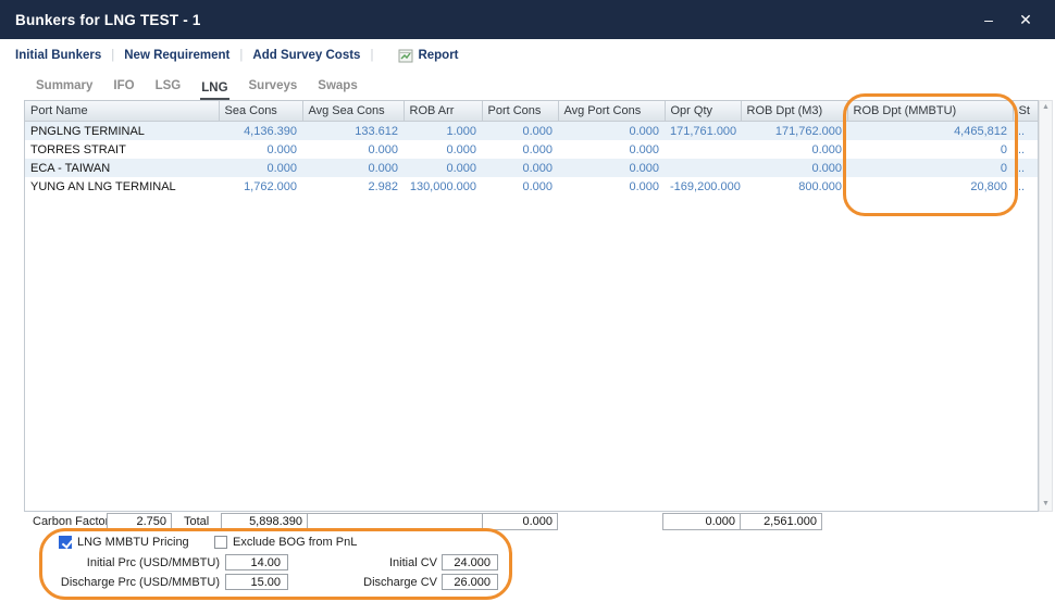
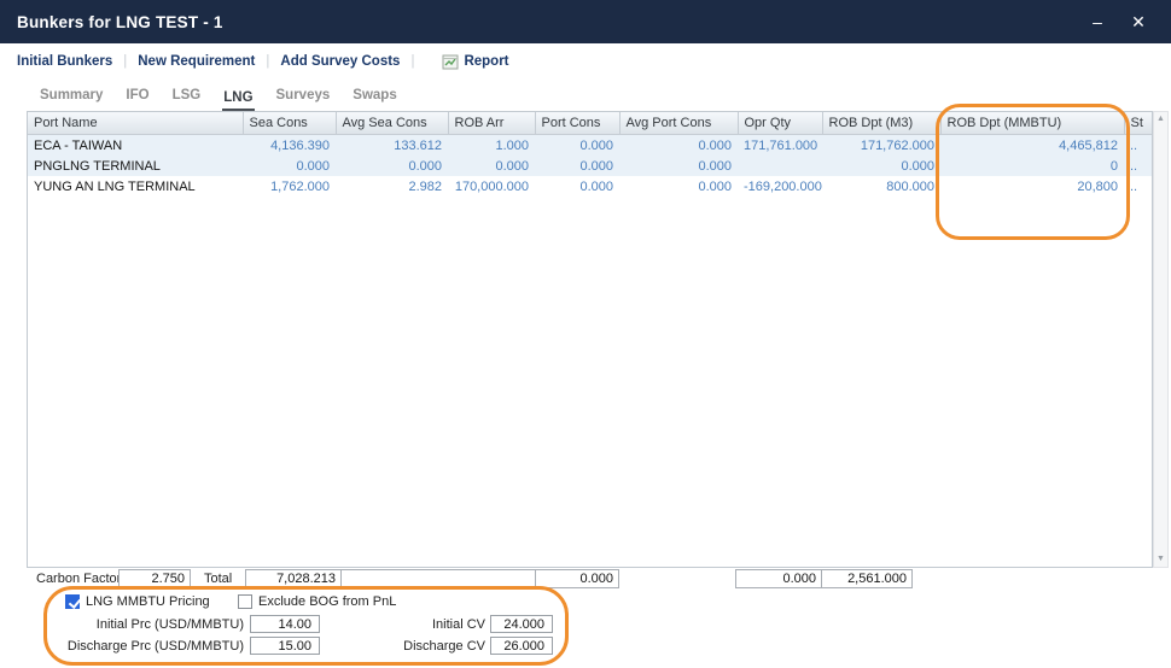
  Bunkers for LNG TEST - 1
  –
  ✕
  Initial Bunkers
  |
  New Requirement
  |
  Add Survey Costs
  |
  Report
  Summary
  IFO
  LSG
  LNG
  Surveys
  Swaps
  Port Name	Sea Cons	Avg Sea Cons	ROB Arr	Port Cons	Avg Port Cons	Opr Qty	ROB Dpt (M3)	ROB Dpt (MMBTU)	St
- PNGLNG TERMINAL	4,136.390	133.612	1.000	0.000	0.000	171,761.000	171,762.000	4,465,812	..
+ ECA - TAIWAN	4,136.390	133.612	1.000	0.000	0.000	171,761.000	171,762.000	4,465,812	..
- TORRES STRAIT	0.000	0.000	0.000	0.000	0.000		0.000	0	..
- ECA - TAIWAN	0.000	0.000	0.000	0.000	0.000		0.000	0	..
+ PNGLNG TERMINAL	0.000	0.000	0.000	0.000	0.000		0.000	0	..
- YUNG AN LNG TERMINAL	1,762.000	2.982	130,000.000	0.000	0.000	-169,200.000	800.000	20,800	..
+ YUNG AN LNG TERMINAL	1,762.000	2.982	170,000.000	0.000	0.000	-169,200.000	800.000	20,800	..
  Carbon Facto
  2.750
  Total
- 5,898.390
+ 7,028.213
  0.000
  0.000
  2,561.000
  LNG MMBTU Pricing
  Exclude BOG from PnL
  Initial Prc (USD/MMBTU)
  14.00
  Initial CV
  24.000
  Discharge Prc (USD/MMBTU)
  15.00
  Discharge CV
  26.000
